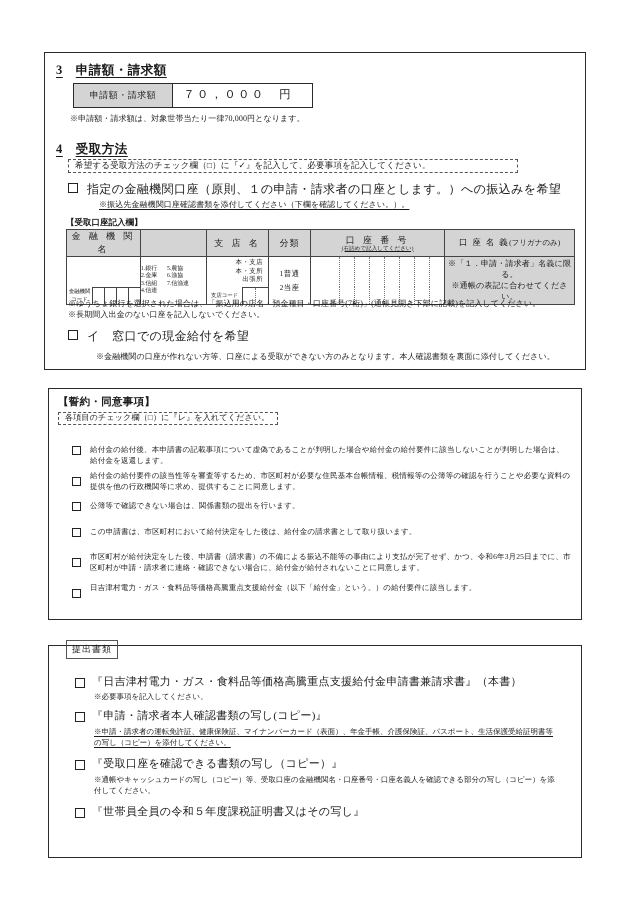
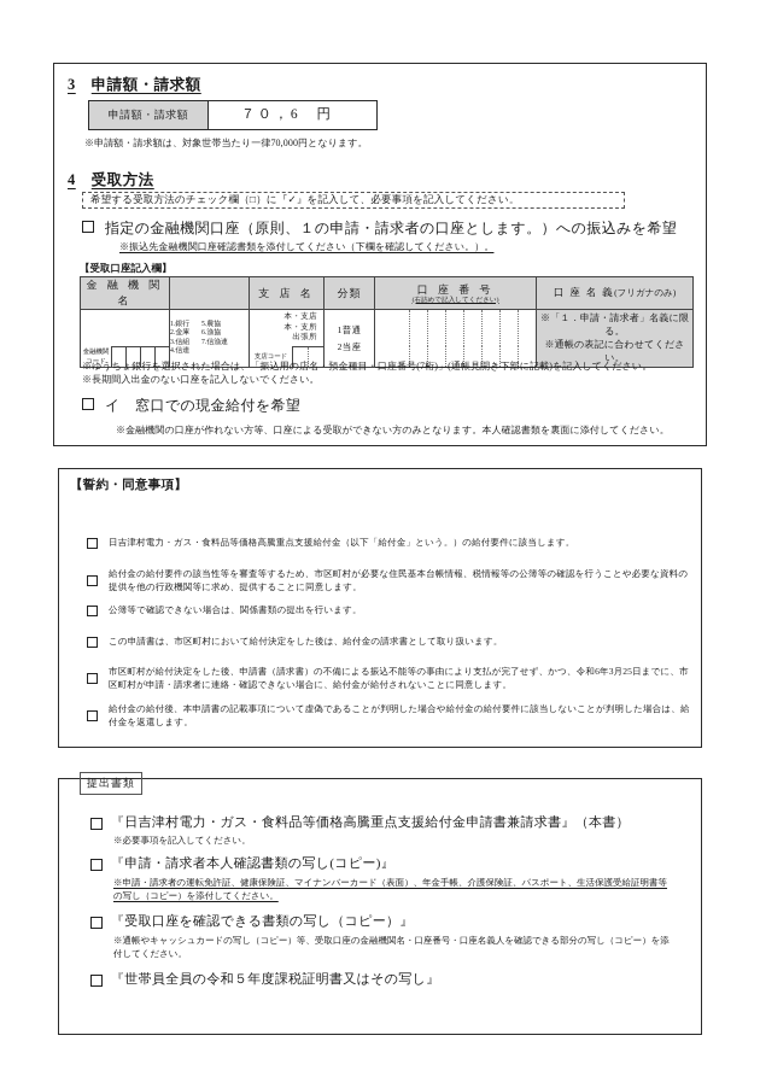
  3 申請額・請求額
- 申請額・請求額	７０，０００ 円
+ 申請額・請求額	７０，6 円
  ※申請額・請求額は、対象世帯当たり一律70,000円となります。
  4 受取方法
  希望する受取方法のチェック欄（□）に『✓』を記入して、必要事項を記入してください。
  指定の金融機関口座（原則、１の申請・請求者の口座とします。）への振込みを希望
  ※振込先金融機関口座確認書類を添付してください（下欄を確認してください。）。
  【受取口座記入欄】
  ※ゆうちょ銀行を選択された場合は、「振込用の店名・預金種目・口座番号(7桁)」(通帳見開き下部に記載)を記入してください。
  ※長期間入出金のない口座を記入しないでください。
  イ 窓口での現金給付を希望
  ※金融機関の口座が作れない方等、口座による受取ができない方のみとなります。本人確認書類を裏面に添付してください。
  【誓約・同意事項】
- 各項目のチェック欄（□）に『レ』を入れてください。
- 給付金の給付後、本申請書の記載事項について虚偽であることが判明した場合や給付金の給付要件に該当しないことが判明した場合は、給付金を返還します。
+ 日吉津村電力・ガス・食料品等価格高騰重点支援給付金（以下「給付金」という。）の給付要件に該当します。
  給付金の給付要件の該当性等を審査等するため、市区町村が必要な住民基本台帳情報、税情報等の公簿等の確認を行うことや必要な資料の提供を他の行政機関等に求め、提供することに同意します。
  公簿等で確認できない場合は、関係書類の提出を行います。
  この申請書は、市区町村において給付決定をした後は、給付金の請求書として取り扱います。
  市区町村が給付決定をした後、申請書（請求書）の不備による振込不能等の事由により支払が完了せず、かつ、令和6年3月25日までに、市区町村が申請・請求者に連絡・確認できない場合に、給付金が給付されないことに同意します。
- 日吉津村電力・ガス・食料品等価格高騰重点支援給付金（以下「給付金」という。）の給付要件に該当します。
+ 給付金の給付後、本申請書の記載事項について虚偽であることが判明した場合や給付金の給付要件に該当しないことが判明した場合は、給付金を返還します。
  提出書類
  『日吉津村電力・ガス・食料品等価格高騰重点支援給付金申請書兼請求書』（本書）
  ※必要事項を記入してください。
  『申請・請求者本人確認書類の写し(コピー)』
  ※申請・請求者の運転免許証、健康保険証、マイナンバーカード（表面）、年金手帳、介護保険証、パスポート、生活保護受給証明書等の写し（コピー）を添付してください。
  『受取口座を確認できる書類の写し（コピー）』
  ※通帳やキャッシュカードの写し（コピー）等、受取口座の金融機関名・口座番号・口座名義人を確認できる部分の写し（コピー）を添付してください。
  『世帯員全員の令和５年度課税証明書又はその写し』
